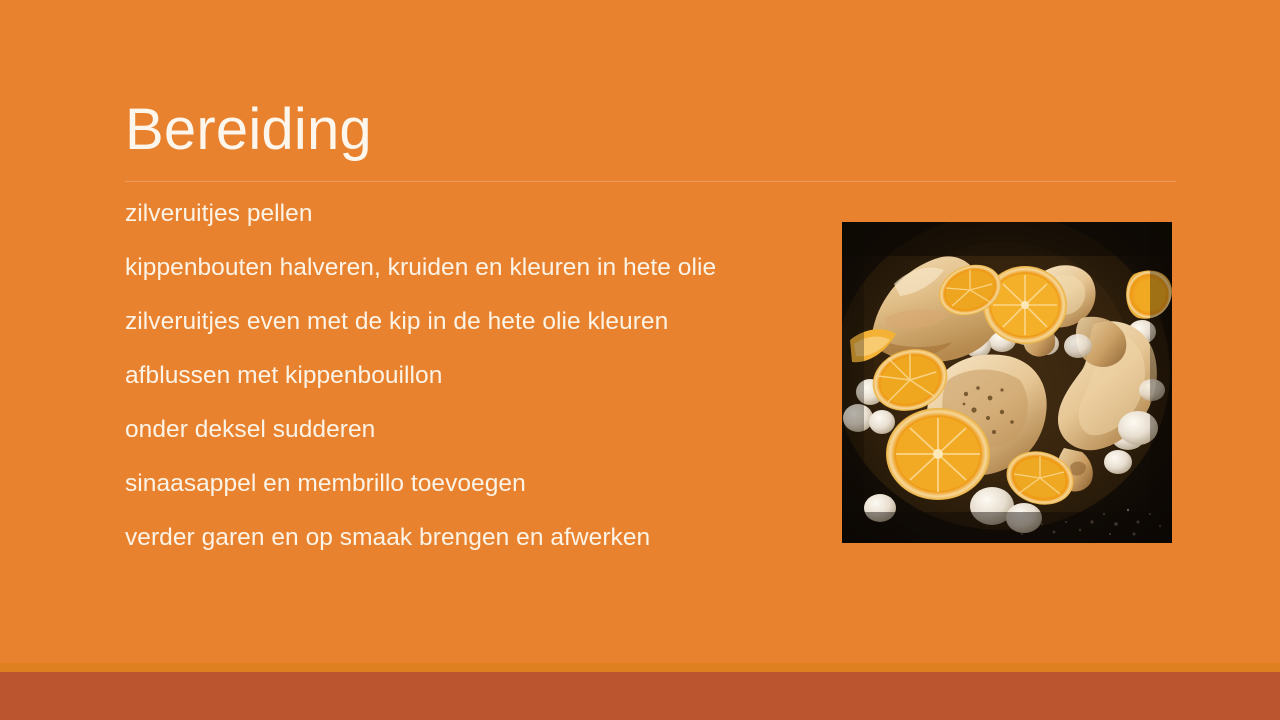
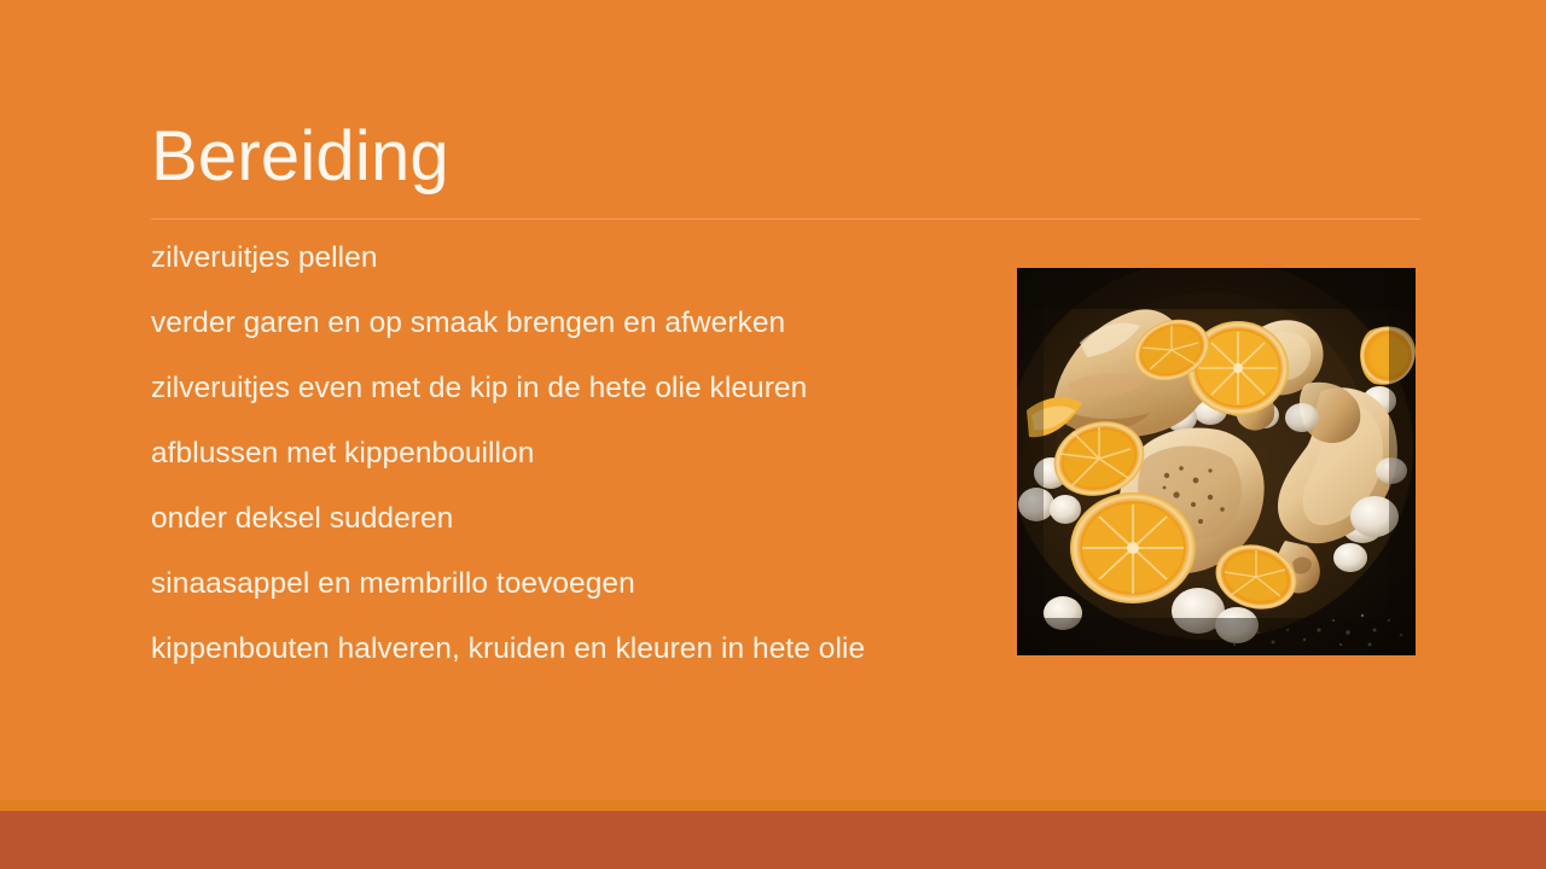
  Bereiding
  zilveruitjes pellen
- kippenbouten halveren, kruiden en kleuren in hete olie
+ verder garen en op smaak brengen en afwerken
  zilveruitjes even met de kip in de hete olie kleuren
  afblussen met kippenbouillon
  onder deksel sudderen
  sinaasappel en membrillo toevoegen
- verder garen en op smaak brengen en afwerken
+ kippenbouten halveren, kruiden en kleuren in hete olie
